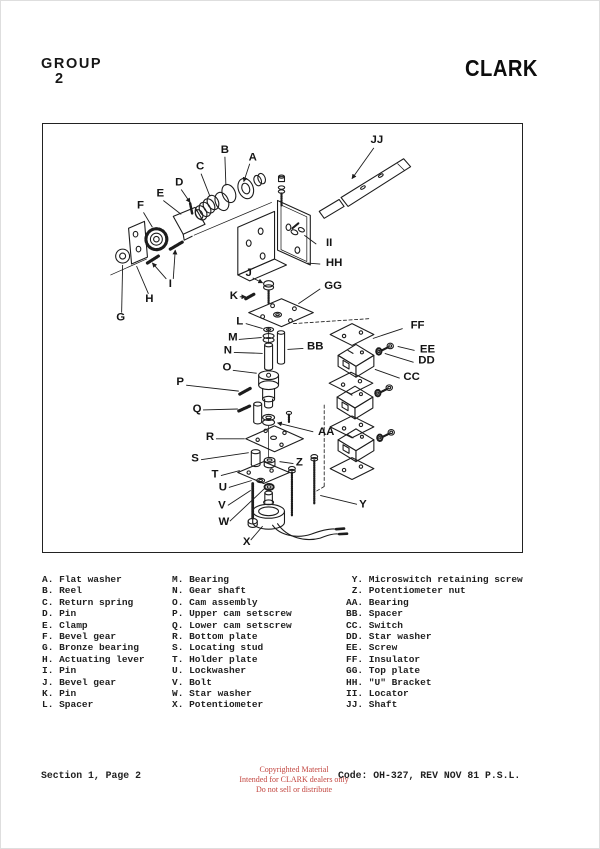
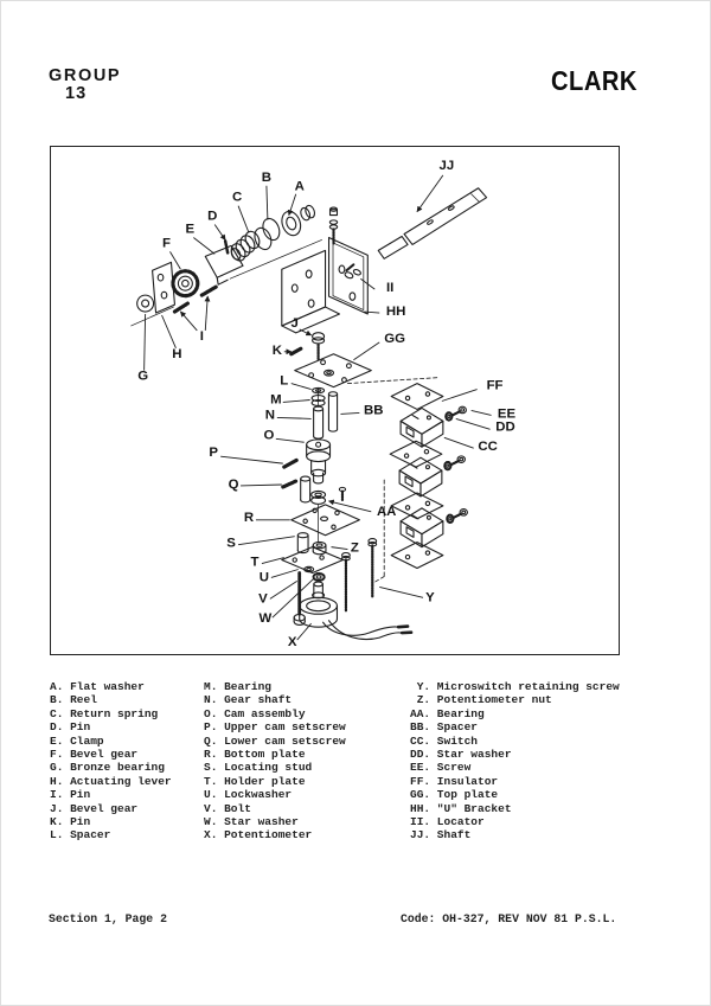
  GROUP
- 2
+ 13
  CLARK
  A
  B
  C
  D
  E
  F
  G
  H
  I
  J
  K
  L
  M
  N
  O
  P
  Q
  R
  S
  T
  U
  V
  W
  X
  Y
  Z
  AA
  BB
  CC
  DD
  EE
  FF
  GG
  HH
  II
  JJ
  A. Flat washer
  B. Reel
  C. Return spring
  D. Pin
  E. Clamp
  F. Bevel gear
  G. Bronze bearing
  H. Actuating lever
  I. Pin
  J. Bevel gear
  K. Pin
  L. Spacer
  M. Bearing
  N. Gear shaft
  O. Cam assembly
  P. Upper cam setscrew
  Q. Lower cam setscrew
  R. Bottom plate
  S. Locating stud
  T. Holder plate
  U. Lockwasher
  V. Bolt
  W. Star washer
  X. Potentiometer
  Y. Microswitch retaining screw
  Z. Potentiometer nut
  AA. Bearing
  BB. Spacer
  CC. Switch
  DD. Star washer
  EE. Screw
  FF. Insulator
  GG. Top plate
  HH. "U" Bracket
  II. Locator
  JJ. Shaft
  Section 1, Page 2
- Copyrighted Material
- Intended for CLARK dealers only
- Do not sell or distribute
  Code: OH-327, REV NOV 81 P.S.L.
